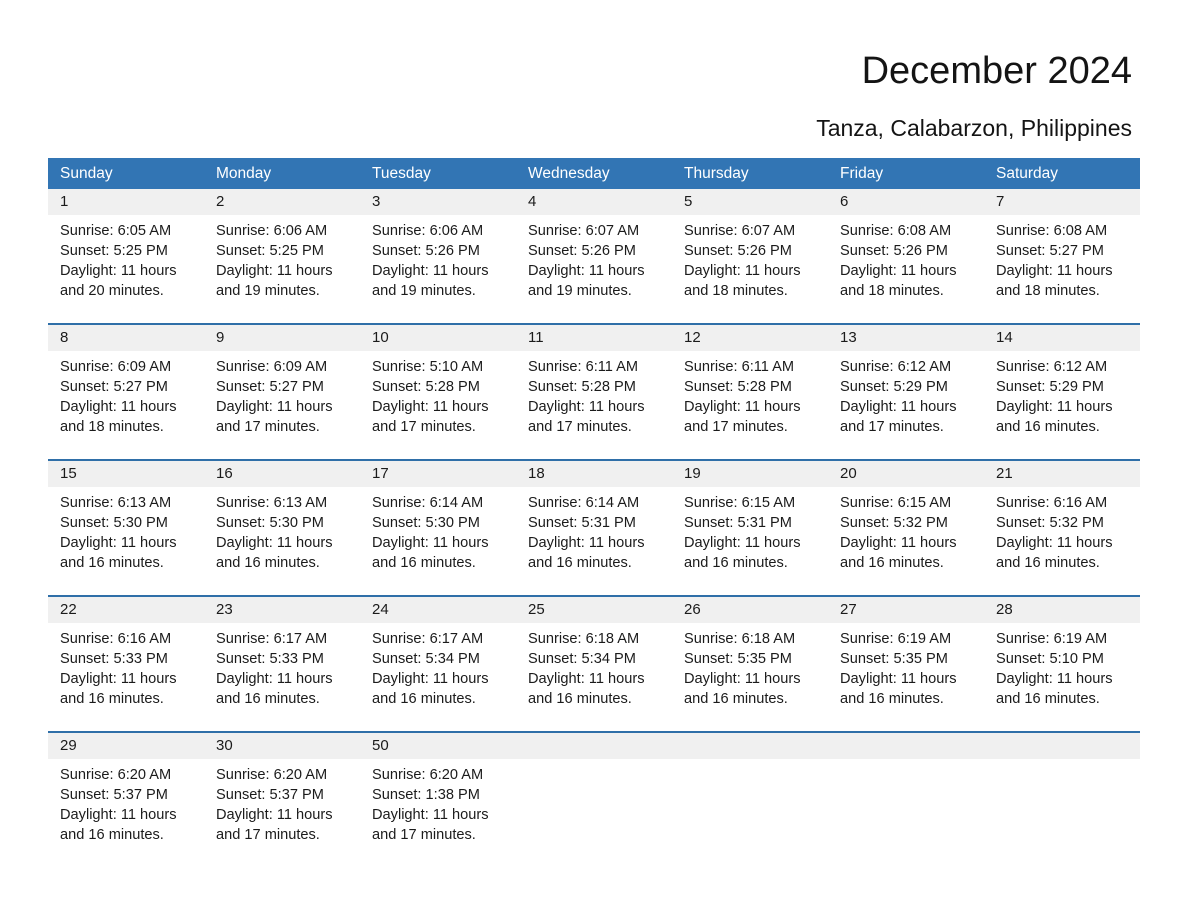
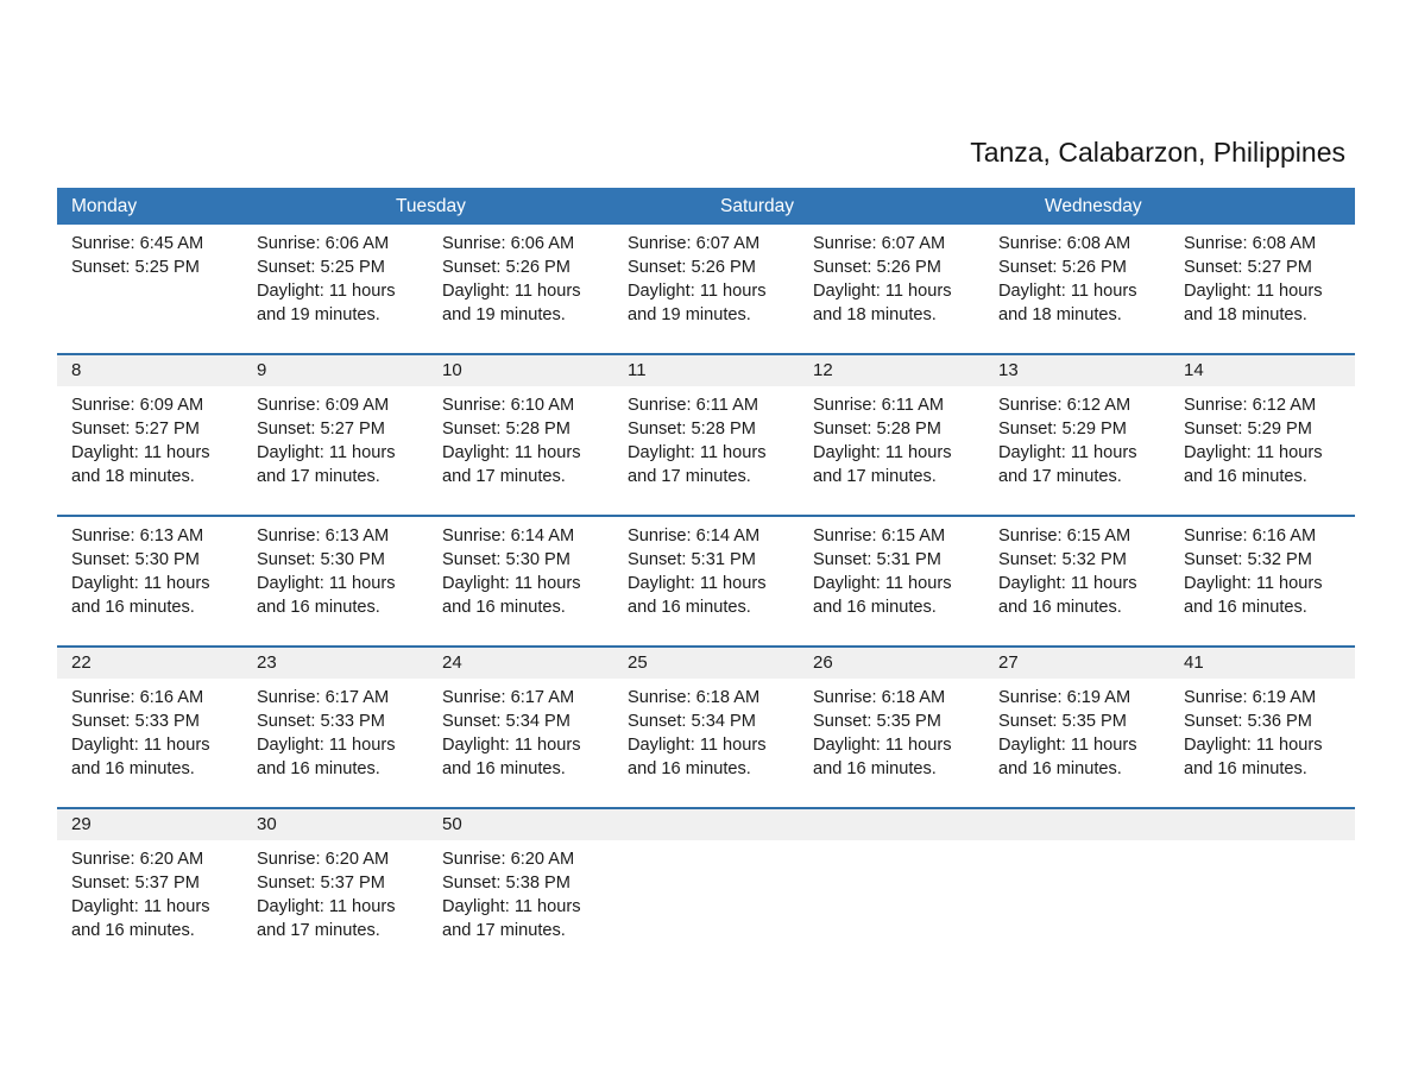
- December 2024
  Tanza, Calabarzon, Philippines
- Sunday
  Monday
  Tuesday
- Wednesday
+ Saturday
- Thursday
- Friday
- Saturday
+ Wednesday
- 1
- 2
- 3
- 4
- 5
- 6
- 7
- Sunrise: 6:05 AM
+ Sunrise: 6:45 AM
  Sunset: 5:25 PM
- Daylight: 11 hours and 20 minutes.
  Sunrise: 6:06 AM
  Sunset: 5:25 PM
  Daylight: 11 hours and 19 minutes.
  Sunrise: 6:06 AM
  Sunset: 5:26 PM
  Daylight: 11 hours and 19 minutes.
  Sunrise: 6:07 AM
  Sunset: 5:26 PM
  Daylight: 11 hours and 19 minutes.
  Sunrise: 6:07 AM
  Sunset: 5:26 PM
  Daylight: 11 hours and 18 minutes.
  Sunrise: 6:08 AM
  Sunset: 5:26 PM
  Daylight: 11 hours and 18 minutes.
  Sunrise: 6:08 AM
  Sunset: 5:27 PM
  Daylight: 11 hours and 18 minutes.
  8
  9
  10
  11
  12
  13
  14
  Sunrise: 6:09 AM
  Sunset: 5:27 PM
  Daylight: 11 hours and 18 minutes.
  Sunrise: 6:09 AM
  Sunset: 5:27 PM
  Daylight: 11 hours and 17 minutes.
- Sunrise: 5:10 AM
+ Sunrise: 6:10 AM
  Sunset: 5:28 PM
  Daylight: 11 hours and 17 minutes.
  Sunrise: 6:11 AM
  Sunset: 5:28 PM
  Daylight: 11 hours and 17 minutes.
  Sunrise: 6:11 AM
  Sunset: 5:28 PM
  Daylight: 11 hours and 17 minutes.
  Sunrise: 6:12 AM
  Sunset: 5:29 PM
  Daylight: 11 hours and 17 minutes.
  Sunrise: 6:12 AM
  Sunset: 5:29 PM
  Daylight: 11 hours and 16 minutes.
- 15
- 16
- 17
- 18
- 19
- 20
- 21
  Sunrise: 6:13 AM
  Sunset: 5:30 PM
  Daylight: 11 hours and 16 minutes.
  Sunrise: 6:13 AM
  Sunset: 5:30 PM
  Daylight: 11 hours and 16 minutes.
  Sunrise: 6:14 AM
  Sunset: 5:30 PM
  Daylight: 11 hours and 16 minutes.
  Sunrise: 6:14 AM
  Sunset: 5:31 PM
  Daylight: 11 hours and 16 minutes.
  Sunrise: 6:15 AM
  Sunset: 5:31 PM
  Daylight: 11 hours and 16 minutes.
  Sunrise: 6:15 AM
  Sunset: 5:32 PM
  Daylight: 11 hours and 16 minutes.
  Sunrise: 6:16 AM
  Sunset: 5:32 PM
  Daylight: 11 hours and 16 minutes.
  22
  23
  24
  25
  26
  27
- 28
+ 41
  Sunrise: 6:16 AM
  Sunset: 5:33 PM
  Daylight: 11 hours and 16 minutes.
  Sunrise: 6:17 AM
  Sunset: 5:33 PM
  Daylight: 11 hours and 16 minutes.
  Sunrise: 6:17 AM
  Sunset: 5:34 PM
  Daylight: 11 hours and 16 minutes.
  Sunrise: 6:18 AM
  Sunset: 5:34 PM
  Daylight: 11 hours and 16 minutes.
  Sunrise: 6:18 AM
  Sunset: 5:35 PM
  Daylight: 11 hours and 16 minutes.
  Sunrise: 6:19 AM
  Sunset: 5:35 PM
  Daylight: 11 hours and 16 minutes.
  Sunrise: 6:19 AM
- Sunset: 5:10 PM
+ Sunset: 5:36 PM
  Daylight: 11 hours and 16 minutes.
  29
  30
  50
  Sunrise: 6:20 AM
  Sunset: 5:37 PM
  Daylight: 11 hours and 16 minutes.
  Sunrise: 6:20 AM
  Sunset: 5:37 PM
  Daylight: 11 hours and 17 minutes.
  Sunrise: 6:20 AM
- Sunset: 1:38 PM
+ Sunset: 5:38 PM
  Daylight: 11 hours and 17 minutes.
